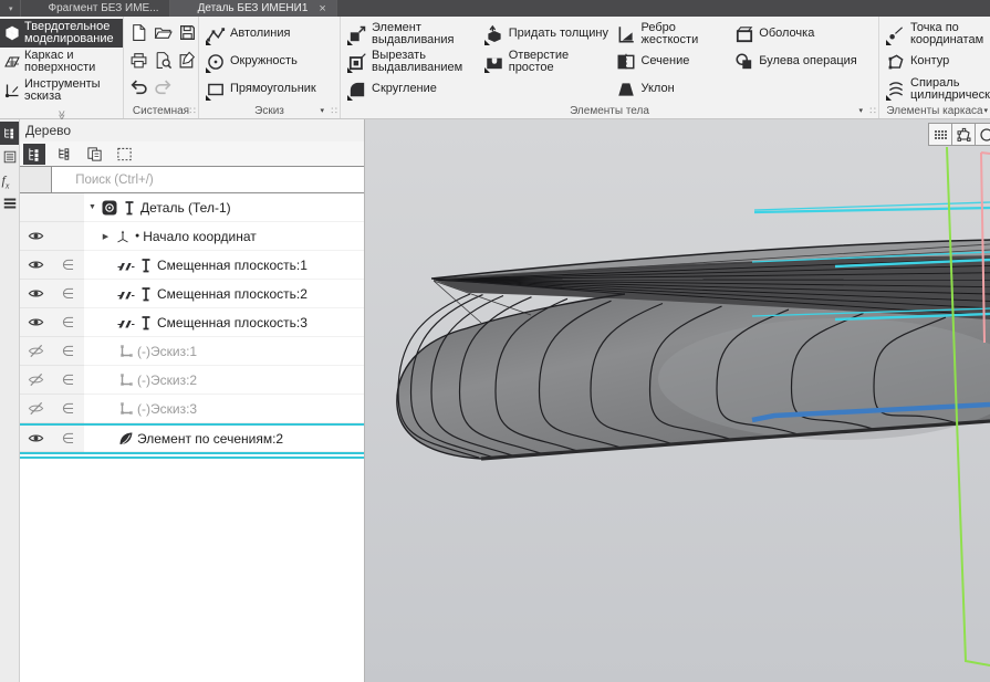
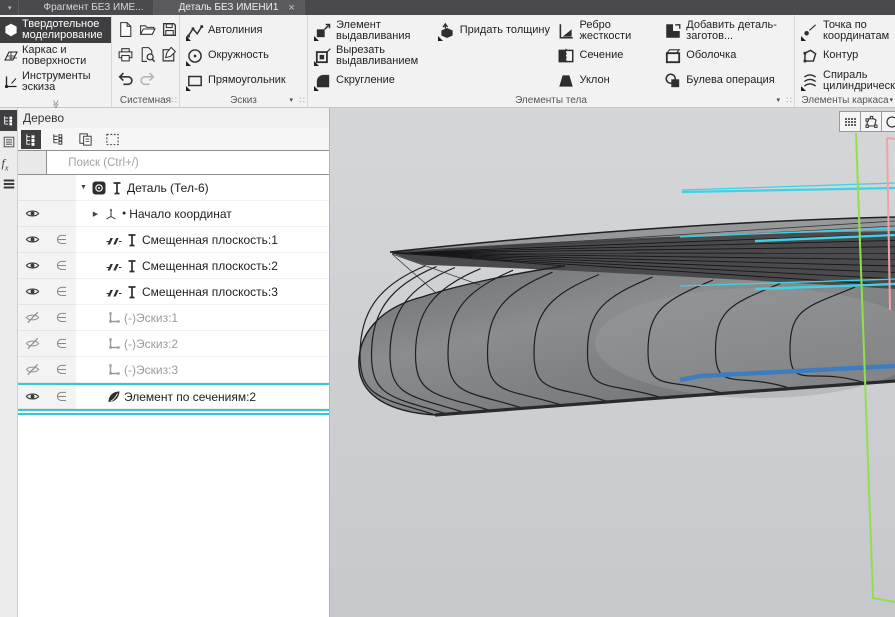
  Фрагмент БЕЗ ИМЕ...
  Деталь БЕЗ ИМЕНИ1
  ×
  Твердотельное моделирование
  Каркас и поверхности
  Инструменты эскиза
  Системная
  ∷
  Автолиния
  Окружность
  Прямоугольник
  Эскиз
  ∷
  Элемент выдавливания
  Вырезать выдавливанием
  Скругление
  Придать толщину
- Отверстие простое
  Ребро жесткости
  Сечение
  Уклон
+ Добавить деталь-заготов...
  Оболочка
  Булева операция
  Элементы тела
  ∷
  Точка по координатам
  Контур
  Спираль цилиндрическ
  Элементы каркаса
  fx
  Дерево
  Поиск (Ctrl+/)
- Деталь (Тел-1)
+ Деталь (Тел-6)
  Начало координат
  ∈
  Смещенная плоскость:1
  ∈
  Смещенная плоскость:2
  ∈
  Смещенная плоскость:3
  ∈
  (-)Эскиз:1
  ∈
  (-)Эскиз:2
  ∈
  (-)Эскиз:3
  ∈
  Элемент по сечениям:2
